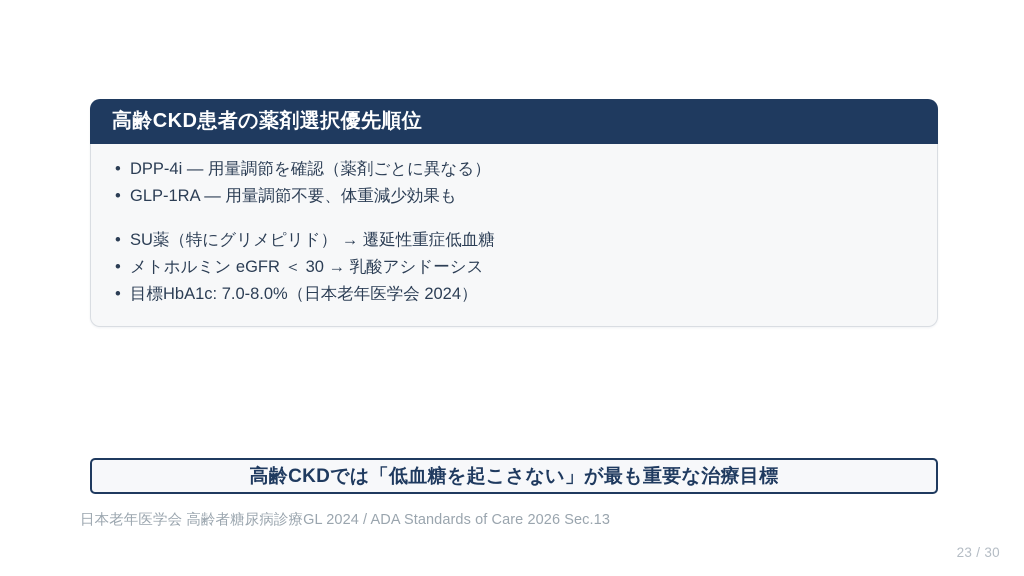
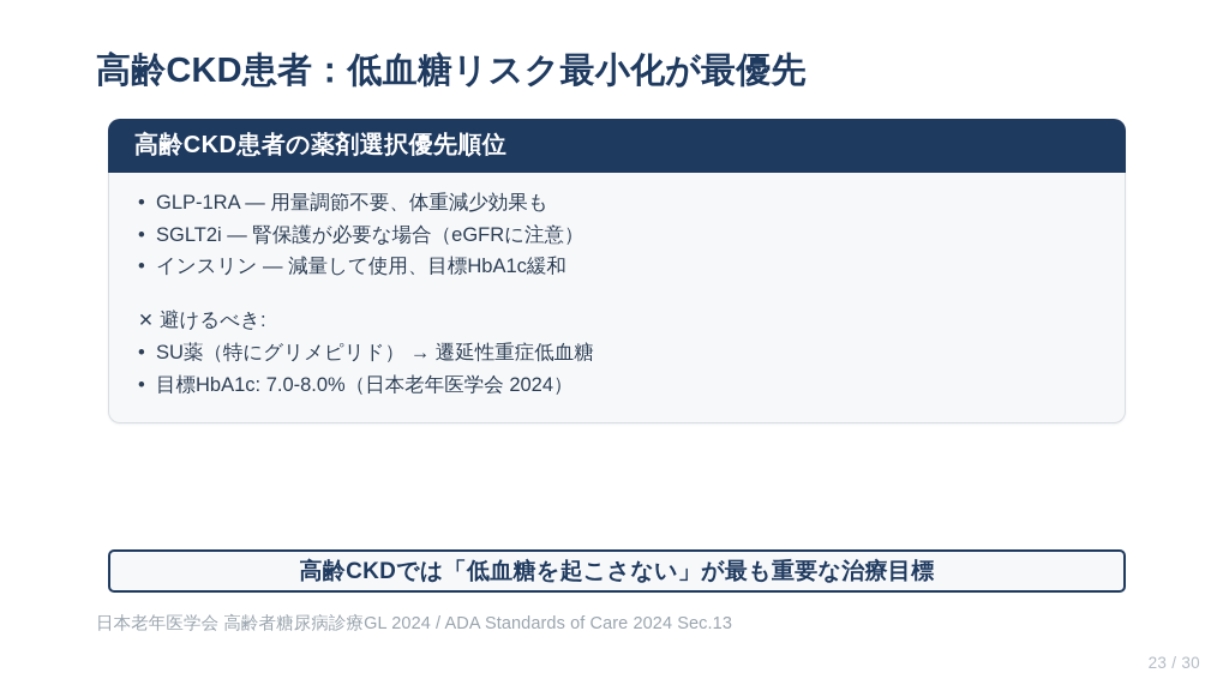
+ 高齢CKD患者：低血糖リスク最小化が最優先
  高齢CKD患者の薬剤選択優先順位
- DPP-4i ― 用量調節を確認（薬剤ごとに異なる）
  GLP-1RA ― 用量調節不要、体重減少効果も
+ SGLT2i ― 腎保護が必要な場合（eGFRに注意）
+ インスリン ― 減量して使用、目標HbA1c緩和
+ ✕ 避けるべき:
  SU薬（特にグリメピリド） → 遷延性重症低血糖
- メトホルミン eGFR ＜ 30 → 乳酸アシドーシス
  目標HbA1c: 7.0-8.0%（日本老年医学会 2024）
  高齢CKDでは「低血糖を起こさない」が最も重要な治療目標
- 日本老年医学会 高齢者糖尿病診療GL 2024 / ADA Standards of Care 2026 Sec.13
+ 日本老年医学会 高齢者糖尿病診療GL 2024 / ADA Standards of Care 2024 Sec.13
  23 / 30
